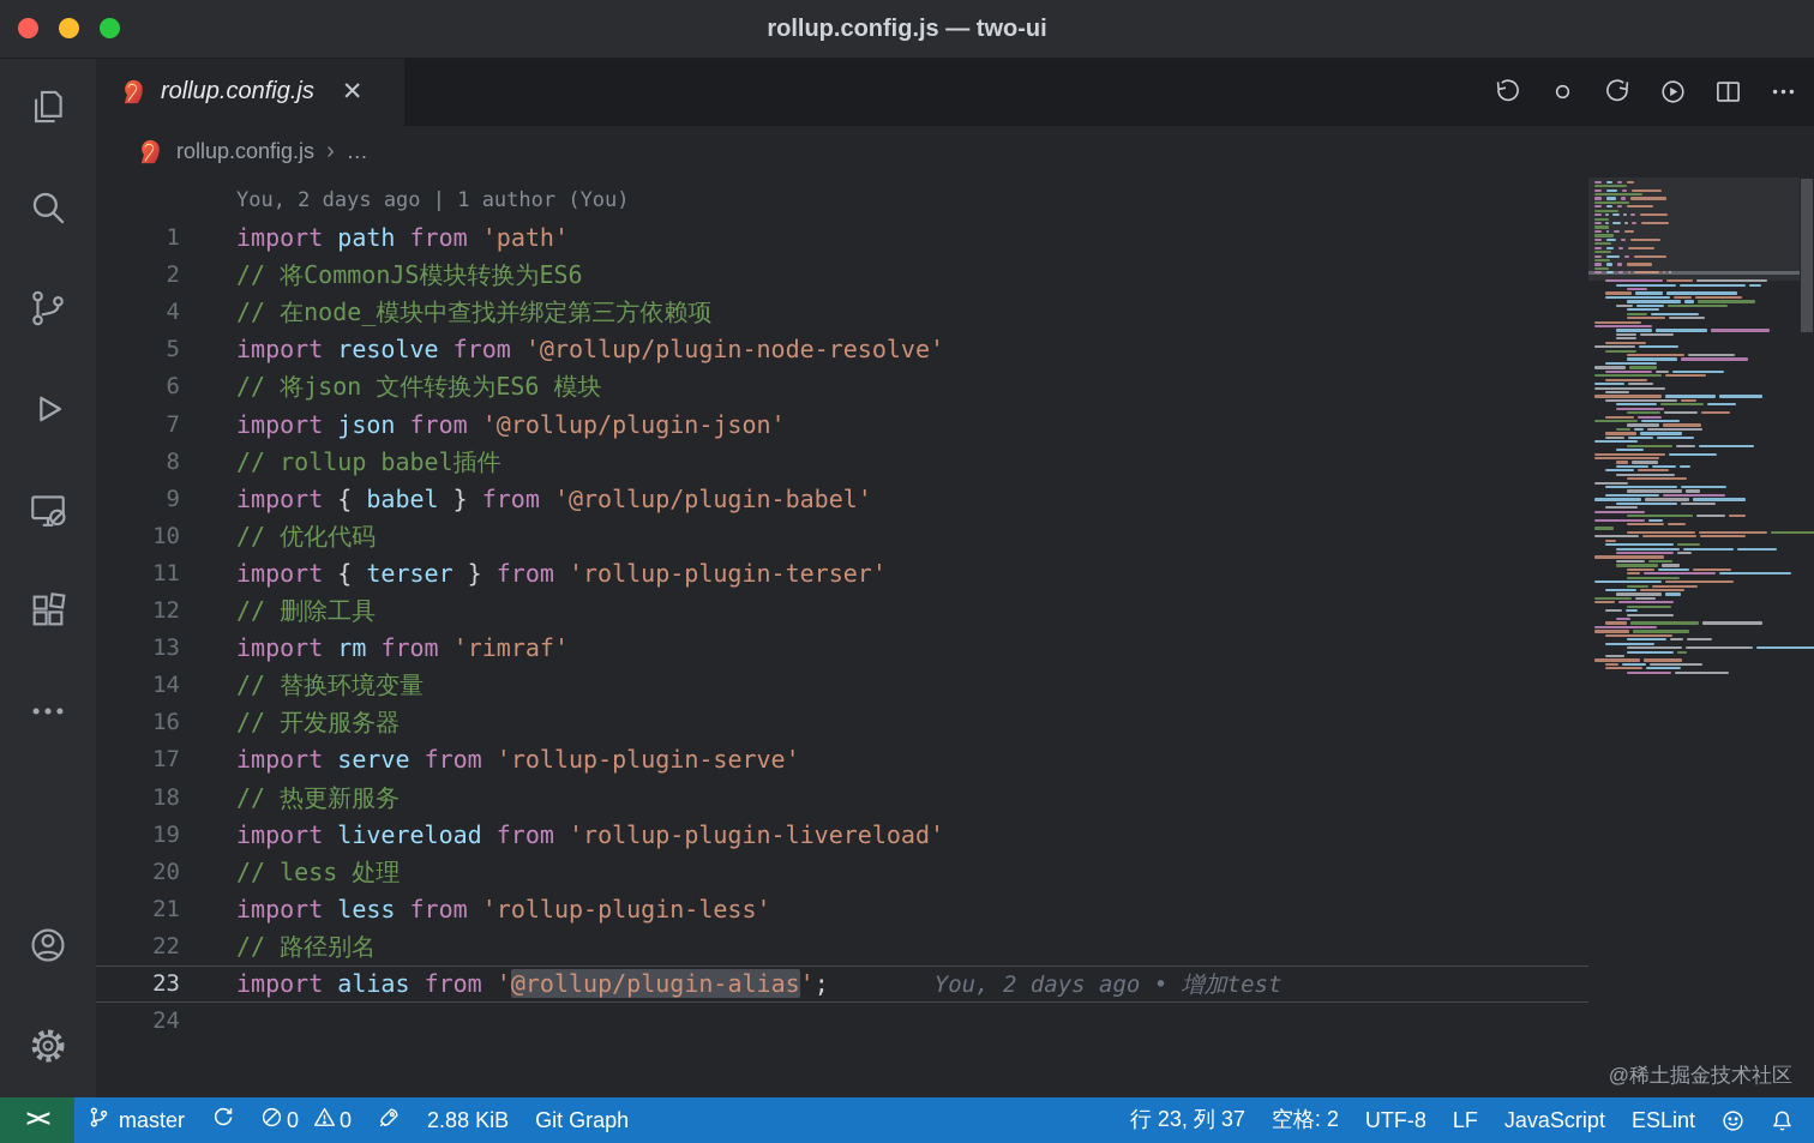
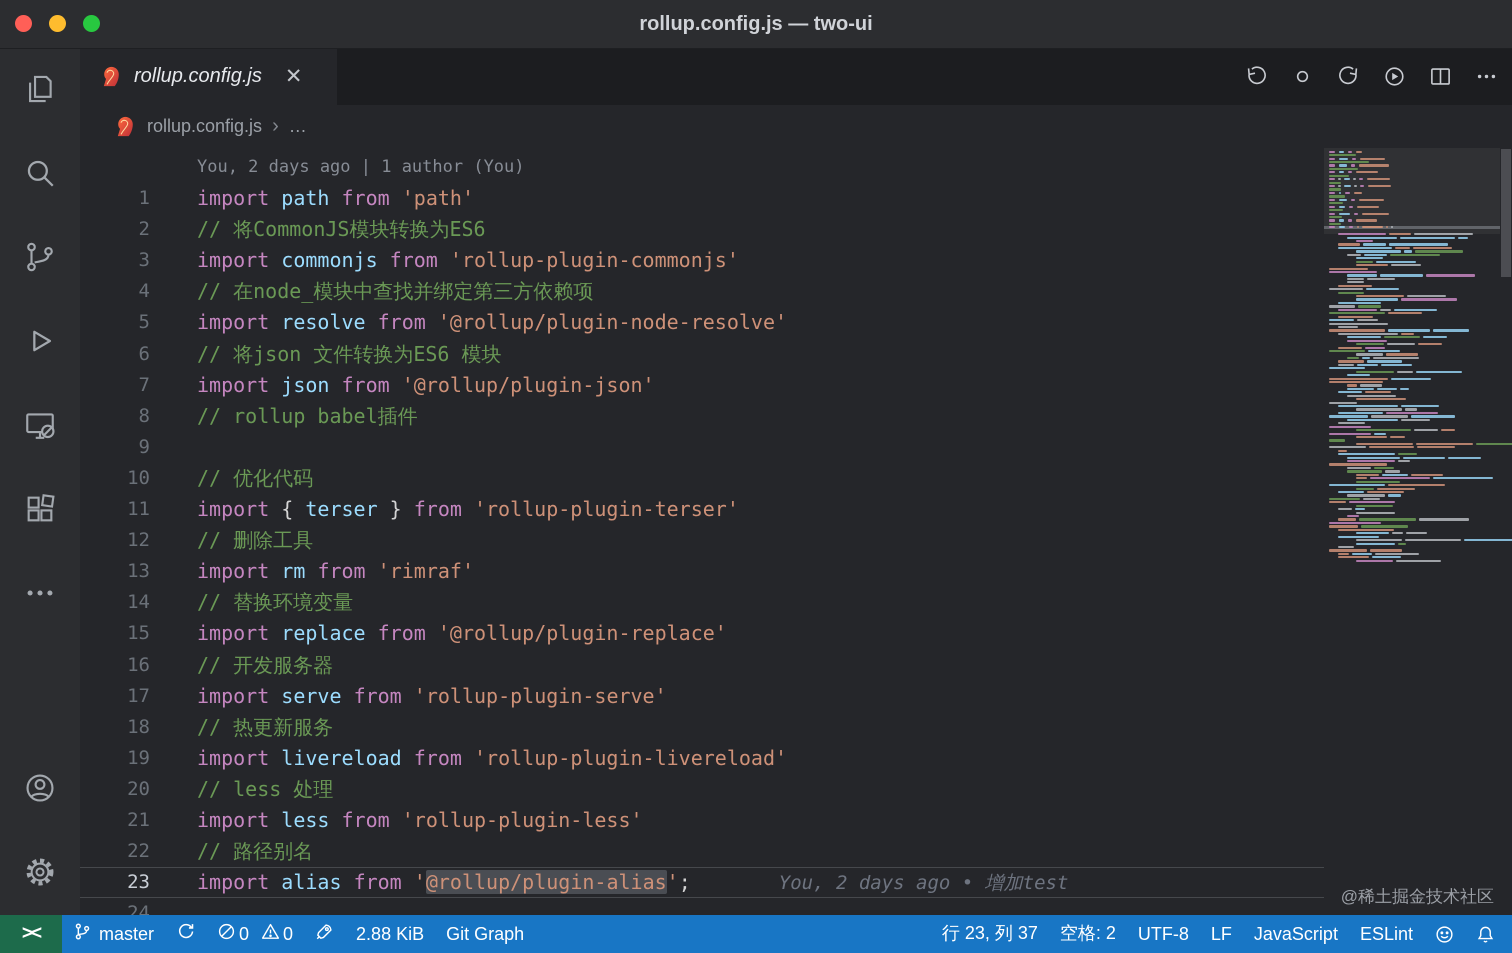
  rollup.config.js — two-ui
  rollup.config.js
  ✕
  rollup.config.js
  ›
  …
  You, 2 days ago | 1 author (You)
  1
  import path from 'path'
  2
  // 将CommonJS模块转换为ES6
+ 3
+ import commonjs from 'rollup-plugin-commonjs'
  4
  // 在node_模块中查找并绑定第三方依赖项
  5
  import resolve from '@rollup/plugin-node-resolve'
  6
  // 将json 文件转换为ES6 模块
  7
  import json from '@rollup/plugin-json'
  8
  // rollup babel插件
  9
- import { babel } from '@rollup/plugin-babel'
  10
  // 优化代码
  11
  import { terser } from 'rollup-plugin-terser'
  12
  // 删除工具
  13
  import rm from 'rimraf'
  14
  // 替换环境变量
+ 15
+ import replace from '@rollup/plugin-replace'
  16
  // 开发服务器
  17
  import serve from 'rollup-plugin-serve'
  18
  // 热更新服务
  19
  import livereload from 'rollup-plugin-livereload'
  20
  // less 处理
  21
  import less from 'rollup-plugin-less'
  22
  // 路径别名
  23
  import alias from '@rollup/plugin-alias'; You, 2 days ago • 增加test
  24
  @稀土掘金技术社区
  ><
  master
  0
  0
  2.88 KiB
  Git Graph
  行 23, 列 37
  空格: 2
  UTF-8
  LF
  JavaScript
  ESLint
